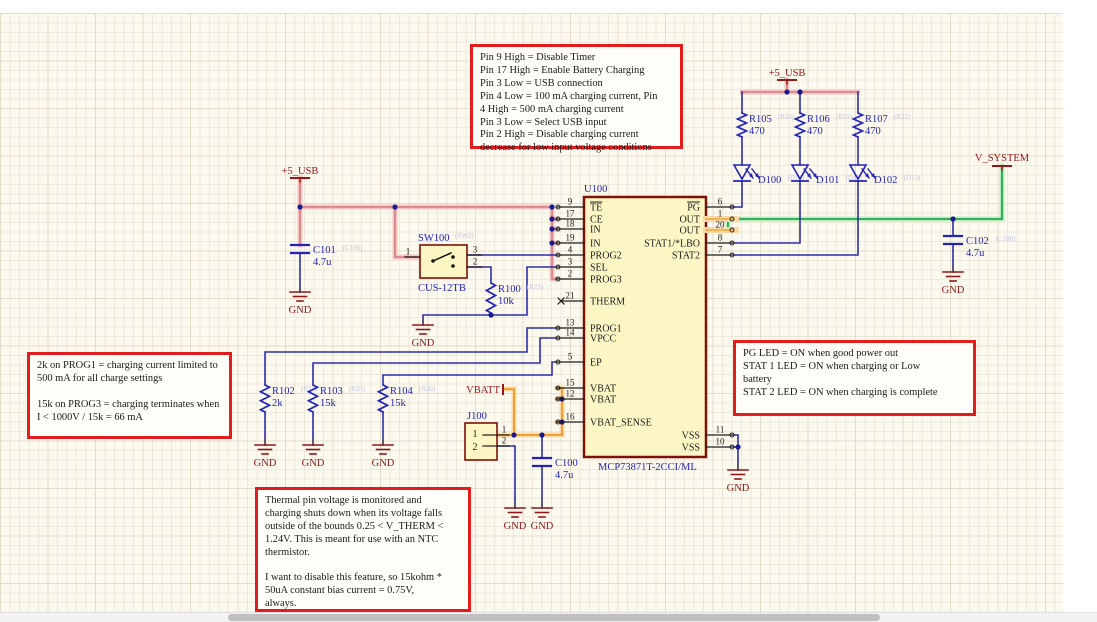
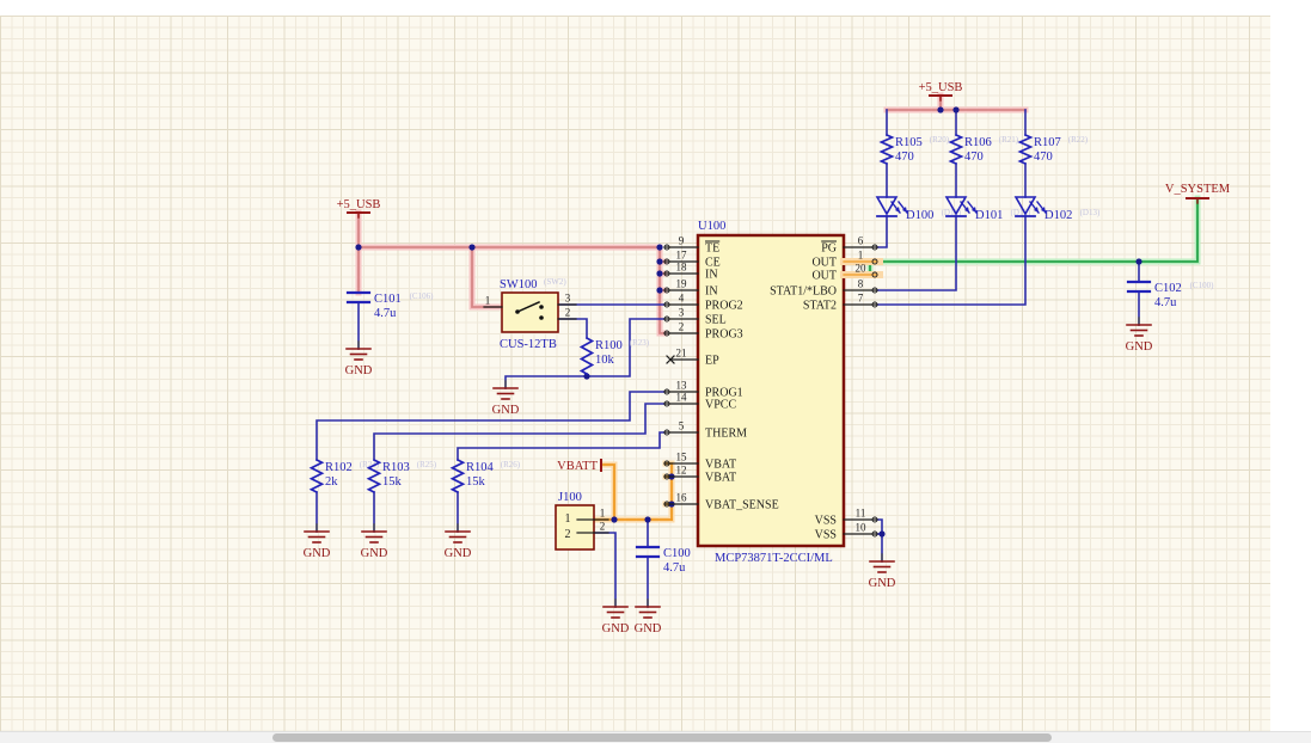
  GND
  GND
  GND
  GND
  GND
  GND
  GND
  GND
  GND
  +5_USB
  +5_USB
  V_SYSTEM
  VBATT
  R105
  (R20)
  470
  R106
  (R21)
  470
  R107
  (R22)
  470
  R100
  (R23)
  10k
  R102
  (R2)
  2k
  R103
  (R25)
  15k
  R104
  (R26)
  15k
  C101
  (C106)
  4.7u
  C100
  4.7u
  C102
  (C100)
  4.7u
  D100
  (D1)
  D101
  (D1)
  D102
  (D13)
  U100
  MCP73871T-2CCI/ML
  9
  TE
  17
  CE
  18
  IN
  19
  IN
  4
  PROG2
  3
  SEL
  2
  PROG3
  21
- THERM
+ EP
  13
  PROG1
  14
  VPCC
  5
- EP
+ THERM
  15
  VBAT
  12
  VBAT
  16
  VBAT_SENSE
  6
  PG
  1
  OUT
  20
  OUT
  8
  STAT1/*LBO
  7
  STAT2
  11
  VSS
  10
  VSS
  SW100
  (SW2)
  CUS-12TB
  1
  3
  2
  J100
  1
  1
  2
  2
- Pin 9 High = Disable Timer
- Pin 17 High = Enable Battery Charging
- Pin 3 Low = USB connection
- Pin 4 Low = 100 mA charging current, Pin
- 4 High = 500 mA charging current
- Pin 3 Low = Select USB input
- Pin 2 High = Disable charging current
- decrease for low input voltage conditions
- 2k on PROG1 = charging current limited to
- 500 mA for all charge settings
- 15k on PROG3 = charging terminates when
- I < 1000V / 15k = 66 mA
- Thermal pin voltage is monitored and
- charging shuts down when its voltage falls
- outside of the bounds 0.25 < V_THERM <
- 1.24V. This is meant for use with an NTC
- thermistor.
- I want to disable this feature, so 15kohm *
- 50uA constant bias current = 0.75V,
- always.
- PG LED = ON when good power out
- STAT 1 LED = ON when charging or Low
- battery
- STAT 2 LED = ON when charging is complete
